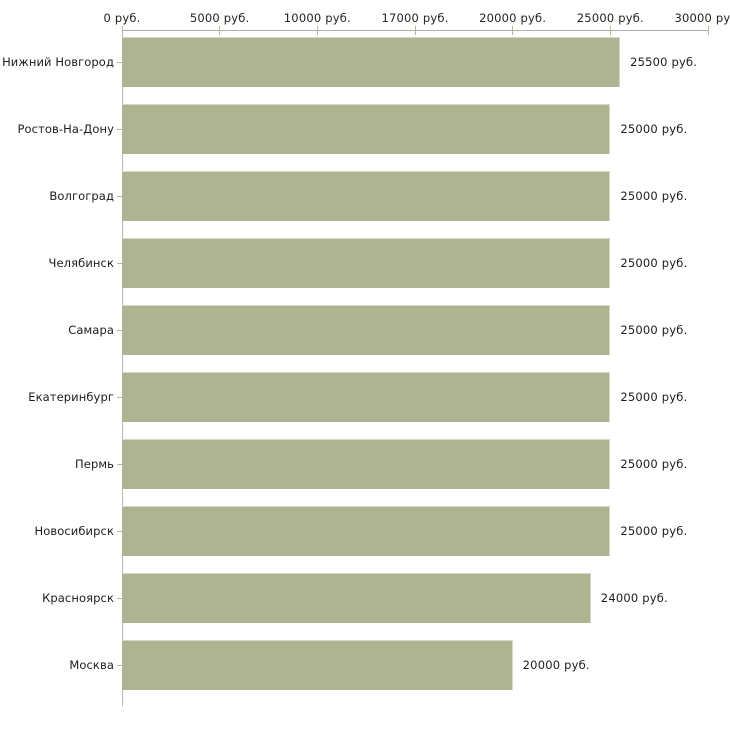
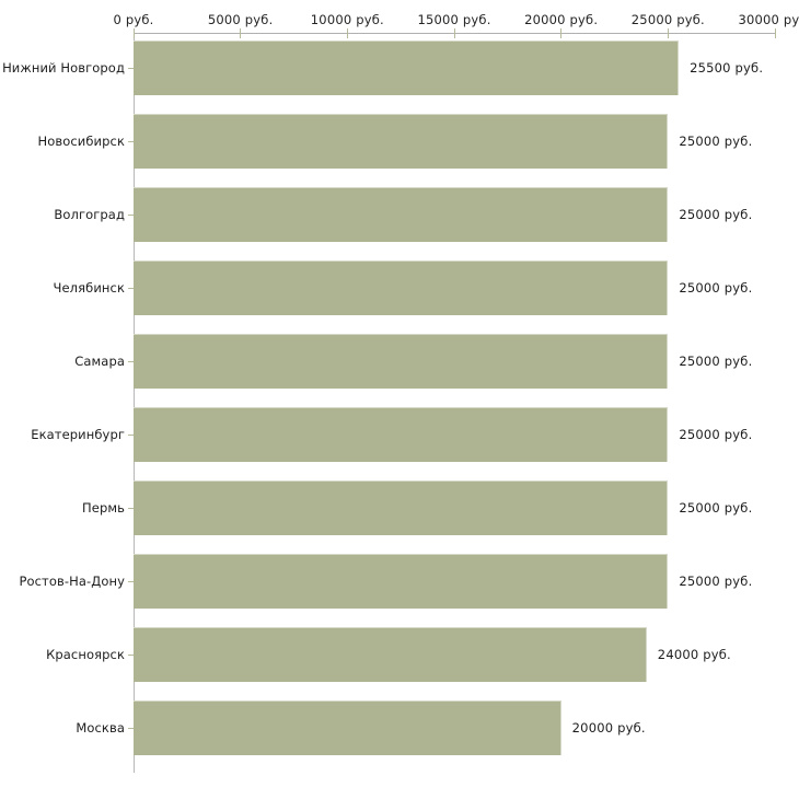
  0 руб.
  5000 руб.
  10000 руб.
- 17000 руб.
+ 15000 руб.
  20000 руб.
  25000 руб.
  30000 ру
  Нижний Новгород
- Ростов-На-Дону
+ Новосибирск
  Волгоград
  Челябинск
  Самара
  Екатеринбург
  Пермь
- Новосибирск
+ Ростов-На-Дону
  Красноярск
  Москва
  25500 руб.
  25000 руб.
  25000 руб.
  25000 руб.
  25000 руб.
  25000 руб.
  25000 руб.
  25000 руб.
  24000 руб.
  20000 руб.
